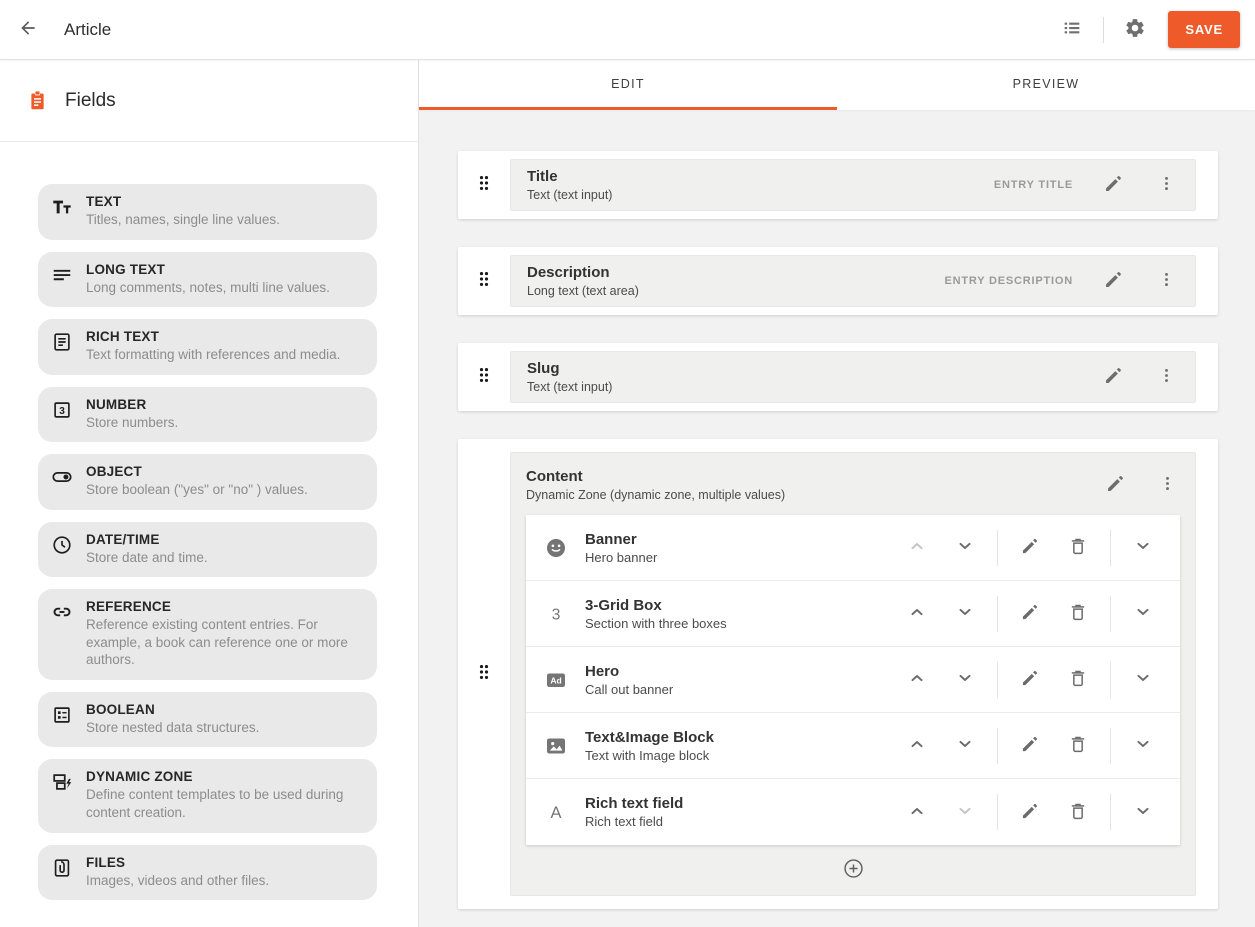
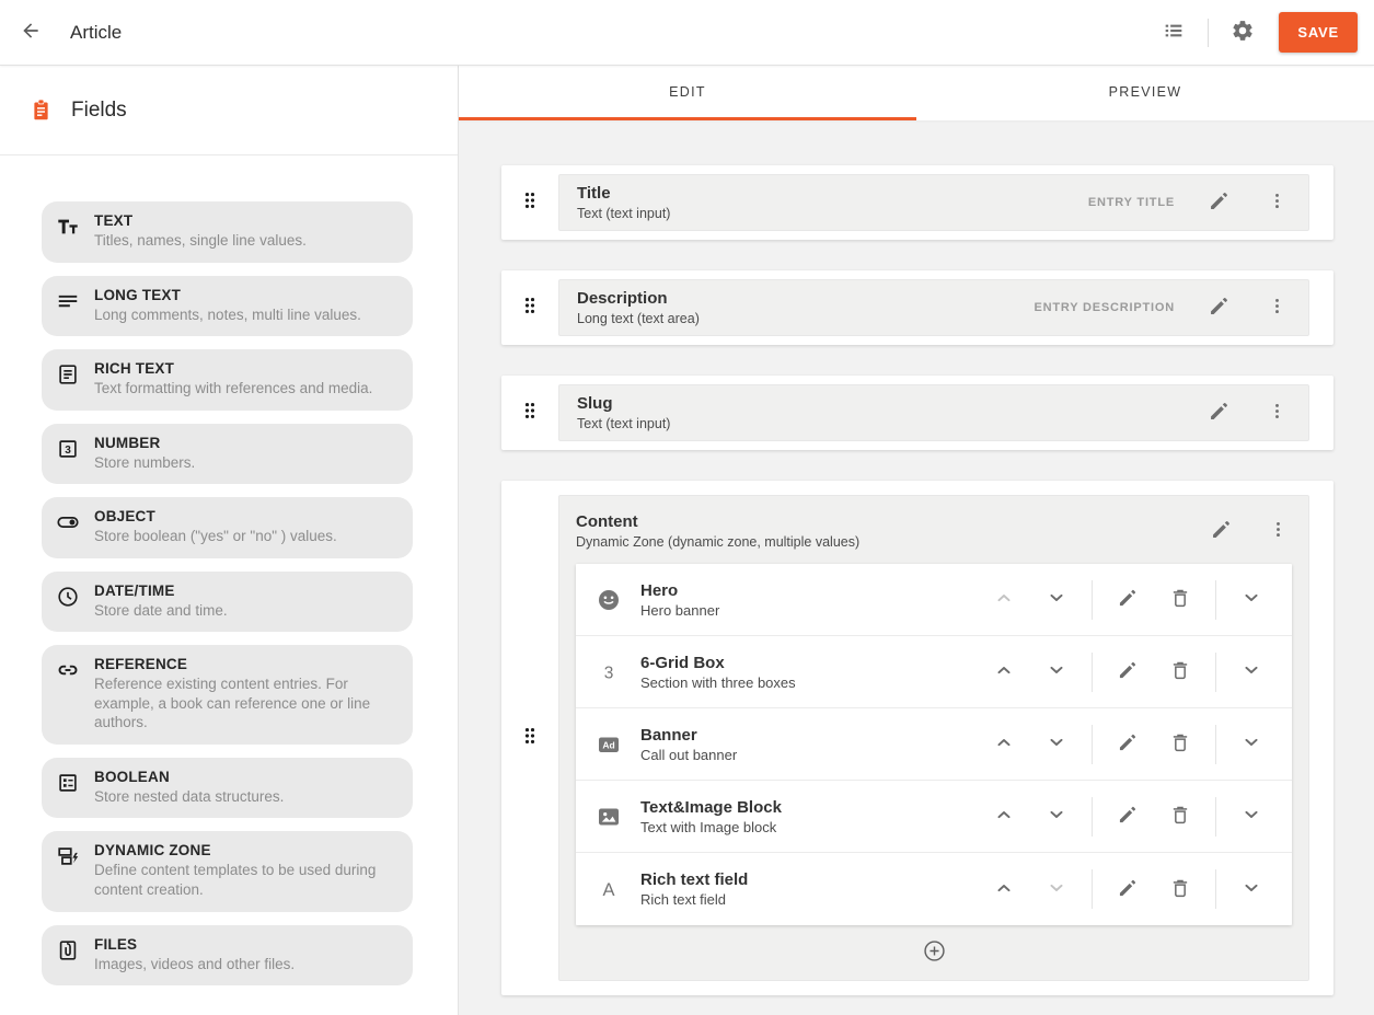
  Article
  SAVE
  Fields
  TEXT
  Titles, names, single line values.
  LONG TEXT
  Long comments, notes, multi line values.
  RICH TEXT
  Text formatting with references and media.
  3
  NUMBER
  Store numbers.
  OBJECT
  Store boolean ("yes" or "no" ) values.
  DATE/TIME
  Store date and time.
  REFERENCE
- Reference existing content entries. For example, a book can reference one or more authors.
+ Reference existing content entries. For example, a book can reference one or line authors.
  BOOLEAN
  Store nested data structures.
  DYNAMIC ZONE
  Define content templates to be used during content creation.
  FILES
  Images, videos and other files.
  EDIT
  PREVIEW
  Title
  Text (text input)
  ENTRY TITLE
  Description
  Long text (text area)
  ENTRY DESCRIPTION
  Slug
  Text (text input)
  Content
  Dynamic Zone (dynamic zone, multiple values)
- Banner
+ Hero
  Hero banner
  3
- 3-Grid Box
+ 6-Grid Box
  Section with three boxes
  Ad
- Hero
+ Banner
  Call out banner
  Text&Image Block
  Text with Image block
  A
  Rich text field
  Rich text field
